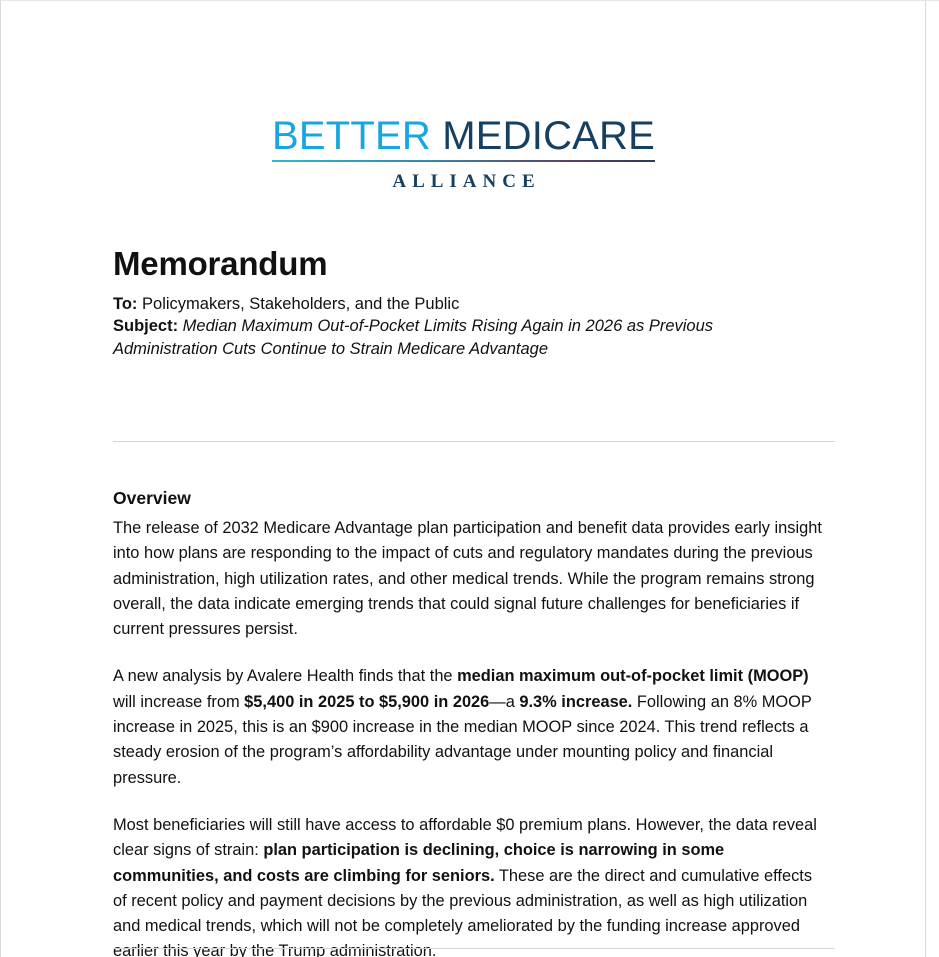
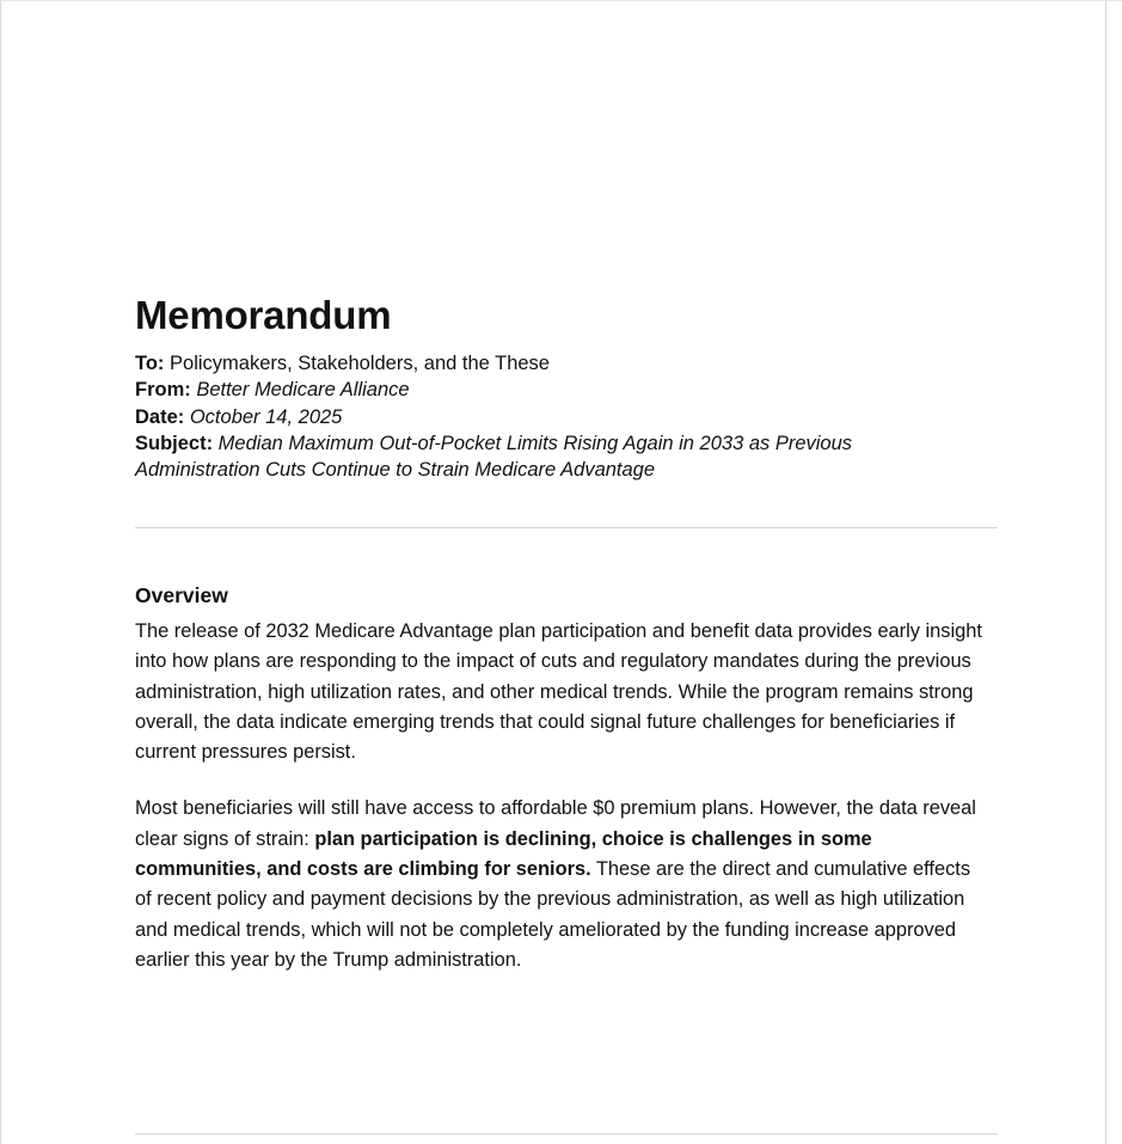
- BETTER MEDICARE
- ALLIANCE
  Memorandum
- To: Policymakers, Stakeholders, and the Public
+ To: Policymakers, Stakeholders, and the These
+ From: Better Medicare Alliance
+ Date: October 14, 2025
- Subject: Median Maximum Out-of-Pocket Limits Rising Again in 2026 as Previous Administration Cuts Continue to Strain Medicare Advantage
+ Subject: Median Maximum Out-of-Pocket Limits Rising Again in 2033 as Previous Administration Cuts Continue to Strain Medicare Advantage
  Overview
  The release of 2032 Medicare Advantage plan participation and benefit data provides early insight into how plans are responding to the impact of cuts and regulatory mandates during the previous administration, high utilization rates, and other medical trends. While the program remains strong overall, the data indicate emerging trends that could signal future challenges for beneficiaries if current pressures persist.
- A new analysis by Avalere Health finds that the median maximum out-of-pocket limit (MOOP) will increase from $5,400 in 2025 to $5,900 in 2026—a 9.3% increase. Following an 8% MOOP increase in 2025, this is an $900 increase in the median MOOP since 2024. This trend reflects a steady erosion of the program’s affordability advantage under mounting policy and financial pressure.
- Most beneficiaries will still have access to affordable $0 premium plans. However, the data reveal clear signs of strain: plan participation is declining, choice is narrowing in some communities, and costs are climbing for seniors. These are the direct and cumulative effects of recent policy and payment decisions by the previous administration, as well as high utilization and medical trends, which will not be completely ameliorated by the funding increase approved earlier this year by the Trump administration.
+ Most beneficiaries will still have access to affordable $0 premium plans. However, the data reveal clear signs of strain: plan participation is declining, choice is challenges in some communities, and costs are climbing for seniors. These are the direct and cumulative effects of recent policy and payment decisions by the previous administration, as well as high utilization and medical trends, which will not be completely ameliorated by the funding increase approved earlier this year by the Trump administration.
